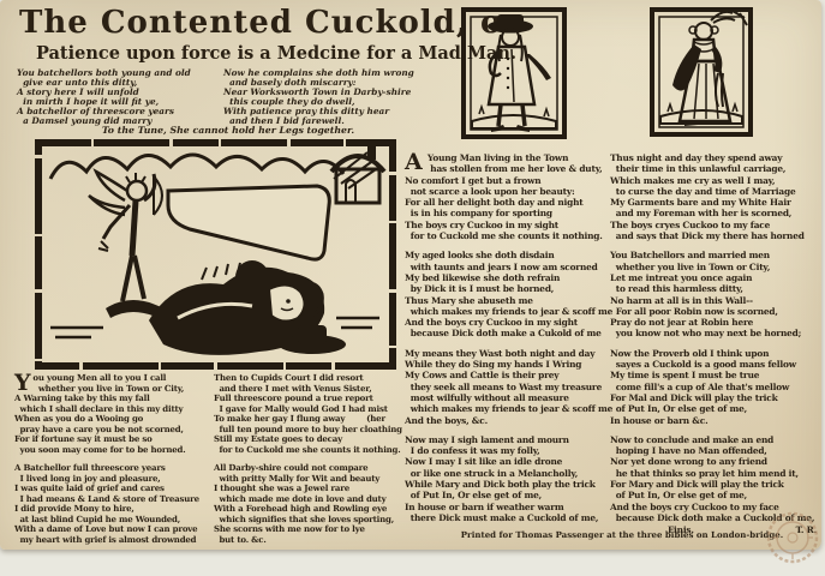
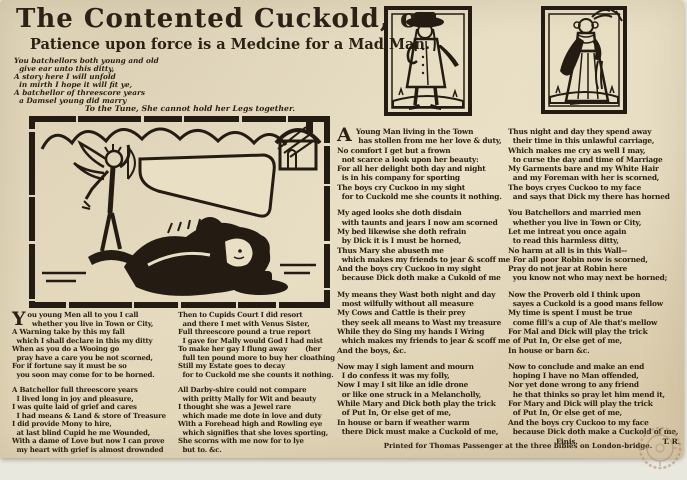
  The Contented Cuckold
  Patience upon force is a Medcine for a Mad
  You batchellors both young and old
  give ear unto this ditty,
  A story here I will unfold
  in mirth I hope it will fit ye,
  A batchellor of threescore years
  a Damsel young did marry
- Now he complains she doth him wrong
- and basely doth miscarry:
- Near Worksworth Town in Darby-shire
- this couple they do dwell,
- With patience pray this ditty hear
- and then I bid farewell.
  To the Tune, She cannot hold her Legs together.
  Y
  ou young Men all to you I call
  whether you live in Town or City,
  A Warning take by this my fall
  which I shall declare in this my ditty
  When as you do a Wooing go
  pray have a care you be not scorned,
  For if fortune say it must be so
  you soon may come for to be horned.
  A Batchellor full threescore years
  I lived long in joy and pleasure,
  I was quite laid of grief and cares
  I had means & Land & store of Treasure
  I did provide Mony to hire,
  at last blind Cupid he me Wounded,
  With a dame of Love but now I can prove
  my heart with grief is almost drownded
  Then to Cupids Court I did resort
  and there I met with Venus Sister,
  Full threescore pound a true report
  I gave for Mally would God I had mist
  To make her gay I flung away (her
  full ten pound more to buy her cloathing
  Still my Estate goes to decay
  for to Cuckold me she counts it nothing.
  All Darby-shire could not compare
  with pritty Mally for Wit and beauty
  I thought she was a Jewel rare
  which made me dote in love and duty
  With a Forehead high and Rowling eye
  which signifies that she loves sporting,
  She scorns with me now for to lye
  but to. &c.
  A
  Young Man living in the Town
  has stollen from me her love & duty,
  No comfort I get but a frown
  not scarce a look upon her beauty:
  For all her delight both day and night
  is in his company for sporting
  The boys cry Cuckoo in my sight
  for to Cuckold me she counts it nothing.
  My aged looks she doth disdain
  with taunts and jears I now am scorned
  My bed likewise she doth refrain
  by Dick it is I must be horned,
  Thus Mary she abuseth me
  which makes my friends to jear & scoff m
  And the boys cry Cuckoo in my sight
  because Dick doth make a Cukold of me
  My means they Wast both night and day
- While they do Sing my hands I Wring
+ most wilfully without all measure
  My Cows and Cattle is their prey
  they seek all means to Wast my treasure
- most wilfully without all measure
+ While they do Sing my hands I Wring
  which makes my friends to jear & scoff m
  And the boys, &c.
  Now may I sigh lament and mourn
  I do confess it was my folly,
  Now I may I sit like an idle drone
  or like one struck in a Melancholly,
  While Mary and Dick both play the trick
  of Put In, Or else get of me,
  In house or barn if weather warm
  there Dick must make a Cuckold of me,
  Thus night and day they spend away
  their time in this unlawful carriage,
  Which makes me cry as well I may,
  to curse the day and time of Marriage
  My Garments bare and my White Hair
  and my Foreman with her is scorned,
  The boys cryes Cuckoo to my face
  and says that Dick my there has horned
  You Batchellors and married men
  whether you live in Town or City,
  Let me intreat you once again
  to read this harmless ditty,
  No harm at all is in this Wall--
  For all poor Robin now is scorned,
  Pray do not jear at Robin here
  you know not who may next be horned;
  Now the Proverb old I think upon
  sayes a Cuckold is a good mans fellow
  My time is spent I must be true
  come fill's a cup of Ale that's mellow
  For Mal and Dick will play the trick
  of Put In, Or else get of me,
  In house or barn &c.
  Now to conclude and make an end
  hoping I have no Man offended,
  Nor yet done wrong to any friend
  he that thinks so pray let him mend it,
  For Mary and Dick will play the trick
  of Put In, Or else get of me,
  And the boys cry Cuckoo to my face
  because Dick doth make a Cuckold of me,
  Finis.
  T. R.
  Printed for Thomas Passenger at the three bibles on London-bridge.
